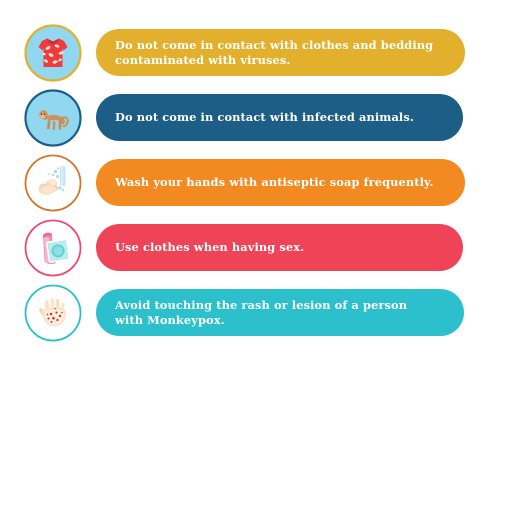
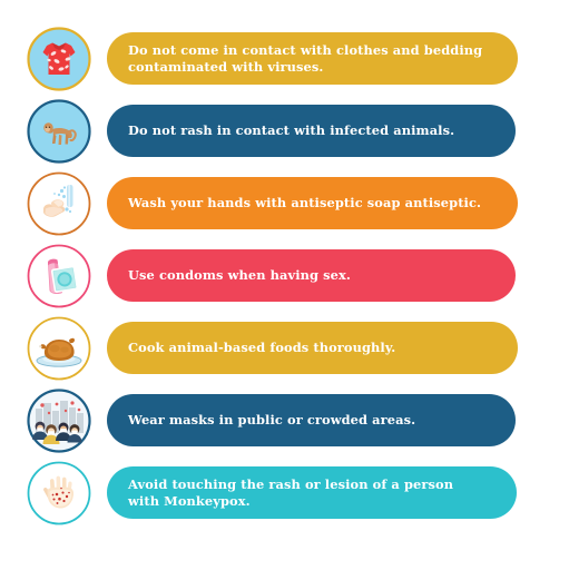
  Do not come in contact with clothes and bedding
  contaminated with viruses.
- Do not come in contact with infected animals.
+ Do not rash in contact with infected animals.
- Wash your hands with antiseptic soap frequently.
+ Wash your hands with antiseptic soap antiseptic.
- Use clothes when having sex.
+ Use condoms when having sex.
+ Cook animal-based foods thoroughly.
+ Wear masks in public or crowded areas.
  Avoid touching the rash or lesion of a person
  with Monkeypox.
